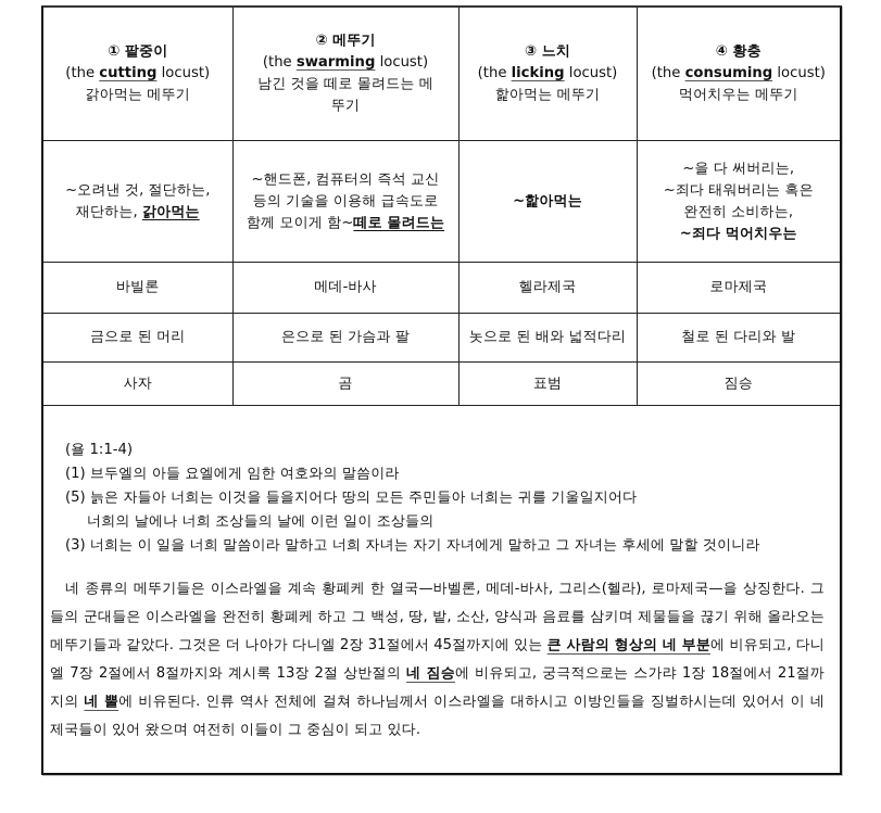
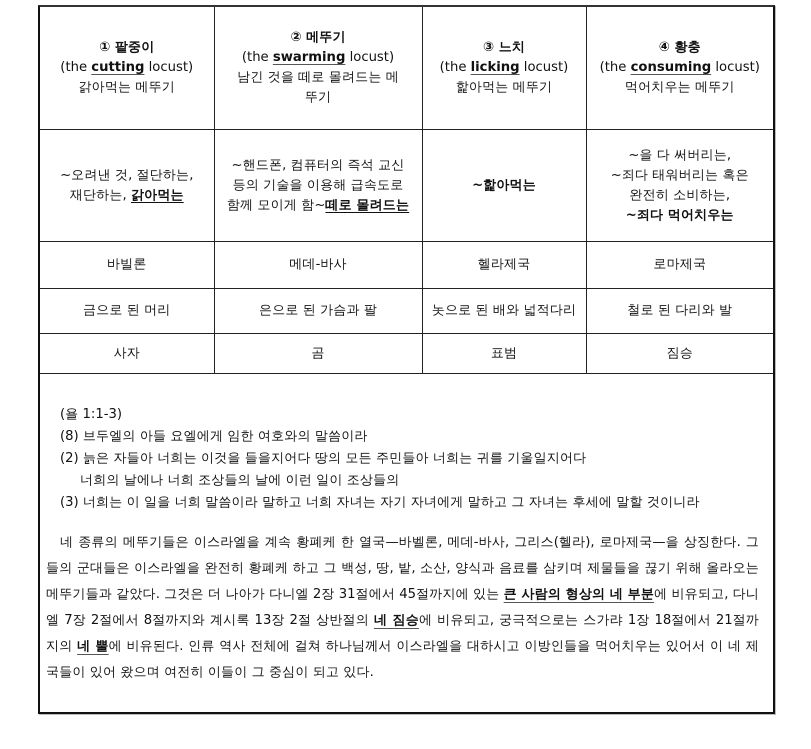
  ① 팥중이 (the cutting locust) 갉아먹는 메뚜기	② 메뚜기 (the swarming locust) 남긴 것을 떼로 몰려드는 메뚜기	③ 느치 (the licking locust) 핥아먹는 메뚜기	④ 황충 (the consuming locust) 먹어치우는 메뚜기
  ~오려낸 것, 절단하는, 재단하는, 갉아먹는	~핸드폰, 컴퓨터의 즉석 교신 등의 기술을 이용해 급속도로 함께 모이게 함~떼로 몰려드는	~핥아먹는	~을 다 써버리는, ~죄다 태워버리는 혹은 완전히 소비하는, ~죄다 먹어치우는
  바빌론	메데-바사	헬라제국	로마제국
  금으로 된 머리	은으로 된 가슴과 팔	놋으로 된 배와 넓적다리	철로 된 다리와 발
  사자	곰	표범	짐승
- (욜 1:1-4)
+ (욜 1:1-3)
- (1) 브두엘의 아들 요엘에게 임한 여호와의 말씀이라
+ (8) 브두엘의 아들 요엘에게 임한 여호와의 말씀이라
- (5) 늙은 자들아 너희는 이것을 들을지어다 땅의 모든 주민들아 너희는 귀를 기울일지어다
+ (2) 늙은 자들아 너희는 이것을 들을지어다 땅의 모든 주민들아 너희는 귀를 기울일지어다
  너희의 날에나 너희 조상들의 날에 이런 일이 조상들의
  (3) 너희는 이 일을 너희 말씀이라 말하고 너희 자녀는 자기 자녀에게 말하고 그 자녀는 후세에 말할 것이니라
- 네 종류의 메뚜기들은 이스라엘을 계속 황폐케 한 열국—바벨론, 메데-바사, 그리스(헬라), 로마제국—을 상징한다. 그들의 군대들은 이스라엘을 완전히 황폐케 하고 그 백성, 땅, 밭, 소산, 양식과 음료를 삼키며 제물들을 끊기 위해 올라오는 메뚜기들과 같았다. 그것은 더 나아가 다니엘 2장 31절에서 45절까지에 있는 큰 사람의 형상의 네 부분에 비유되고, 다니엘 7장 2절에서 8절까지와 계시록 13장 2절 상반절의 네 짐승에 비유되고, 궁극적으로는 스가랴 1장 18절에서 21절까지의 네 뿔에 비유된다. 인류 역사 전체에 걸쳐 하나님께서 이스라엘을 대하시고 이방인들을 징벌하시는데 있어서 이 네 제국들이 있어 왔으며 여전히 이들이 그 중심이 되고 있다.
+ 네 종류의 메뚜기들은 이스라엘을 계속 황폐케 한 열국—바벨론, 메데-바사, 그리스(헬라), 로마제국—을 상징한다. 그들의 군대들은 이스라엘을 완전히 황폐케 하고 그 백성, 땅, 밭, 소산, 양식과 음료를 삼키며 제물들을 끊기 위해 올라오는 메뚜기들과 같았다. 그것은 더 나아가 다니엘 2장 31절에서 45절까지에 있는 큰 사람의 형상의 네 부분에 비유되고, 다니엘 7장 2절에서 8절까지와 계시록 13장 2절 상반절의 네 짐승에 비유되고, 궁극적으로는 스가랴 1장 18절에서 21절까지의 네 뿔에 비유된다. 인류 역사 전체에 걸쳐 하나님께서 이스라엘을 대하시고 이방인들을 먹어치우는 있어서 이 네 제국들이 있어 왔으며 여전히 이들이 그 중심이 되고 있다.
